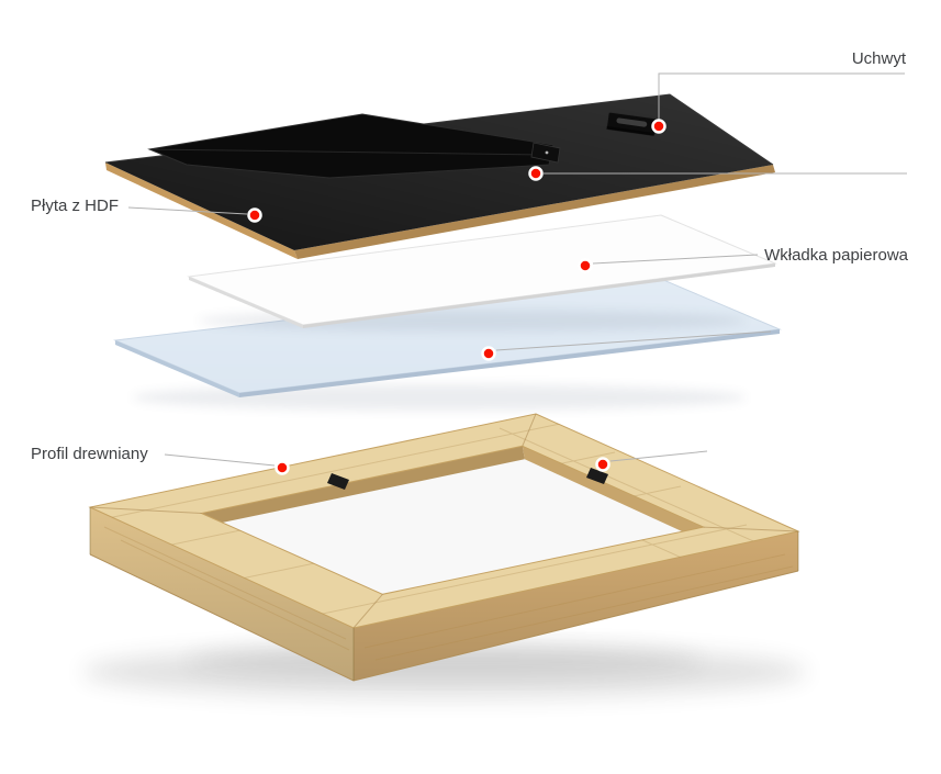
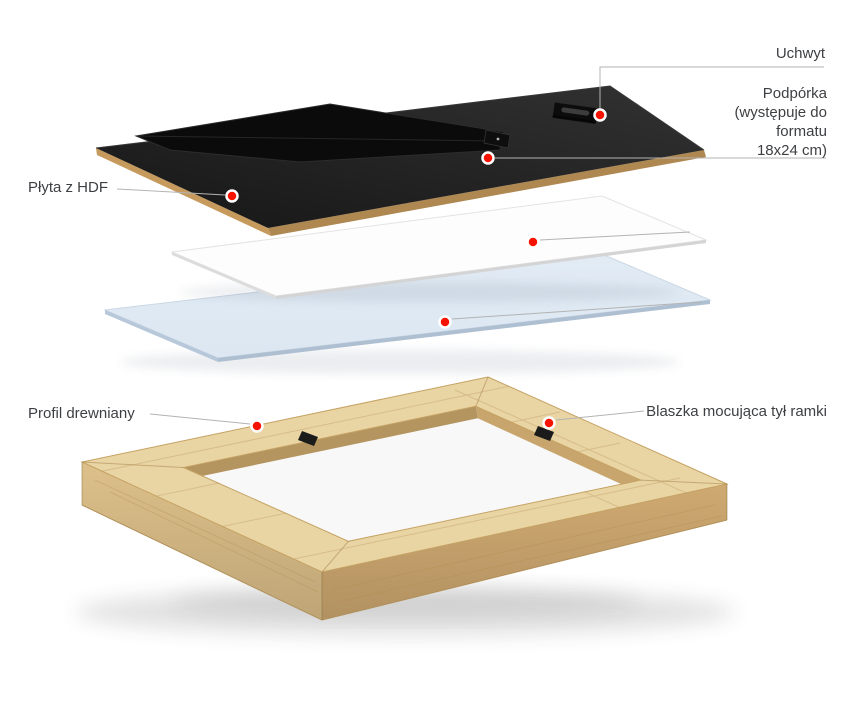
  Uchwyt
+ Podpórka
+ (występuje do
+ formatu
+ 18x24 cm)
  Płyta z HDF
- Wkładka papierowa
  Profil drewniany
+ Blaszka mocująca tył ramki
